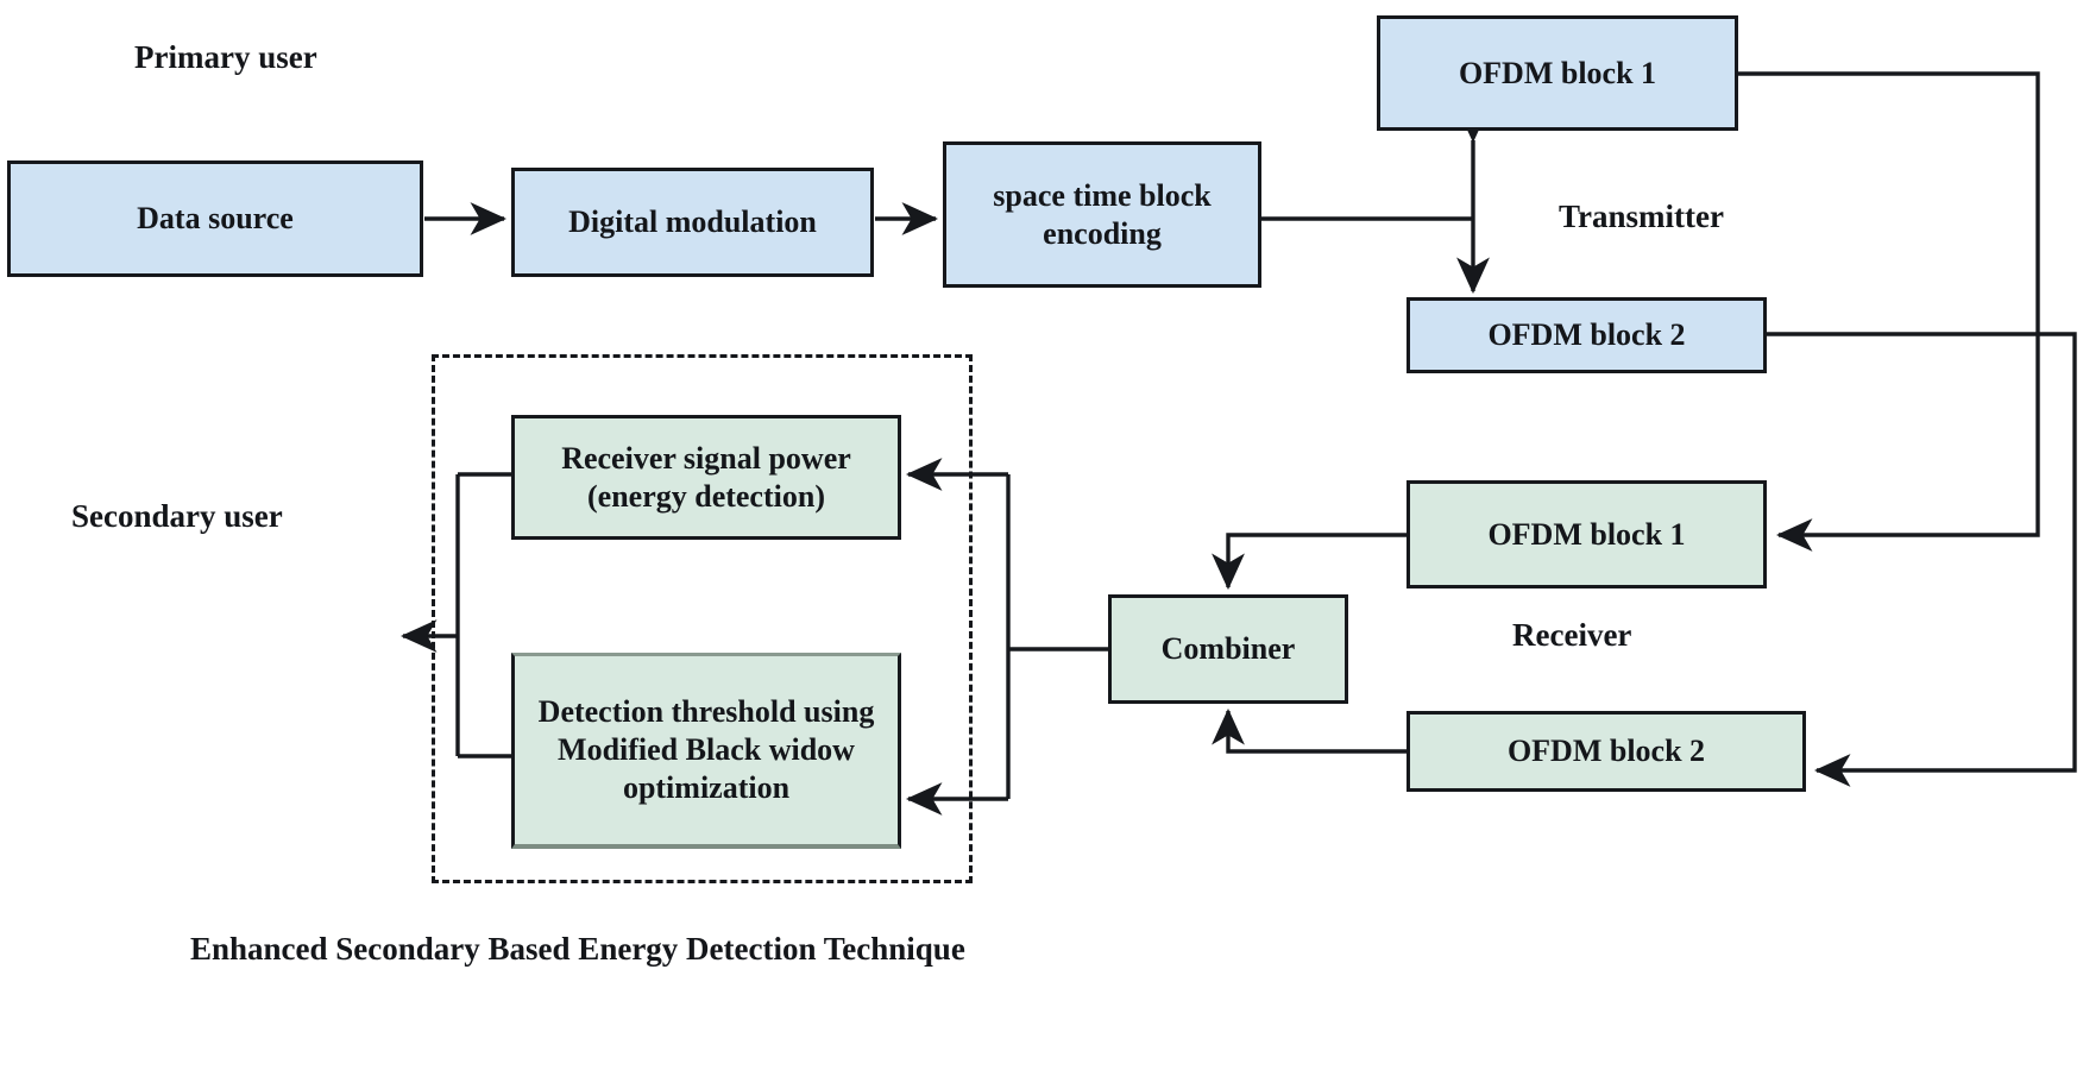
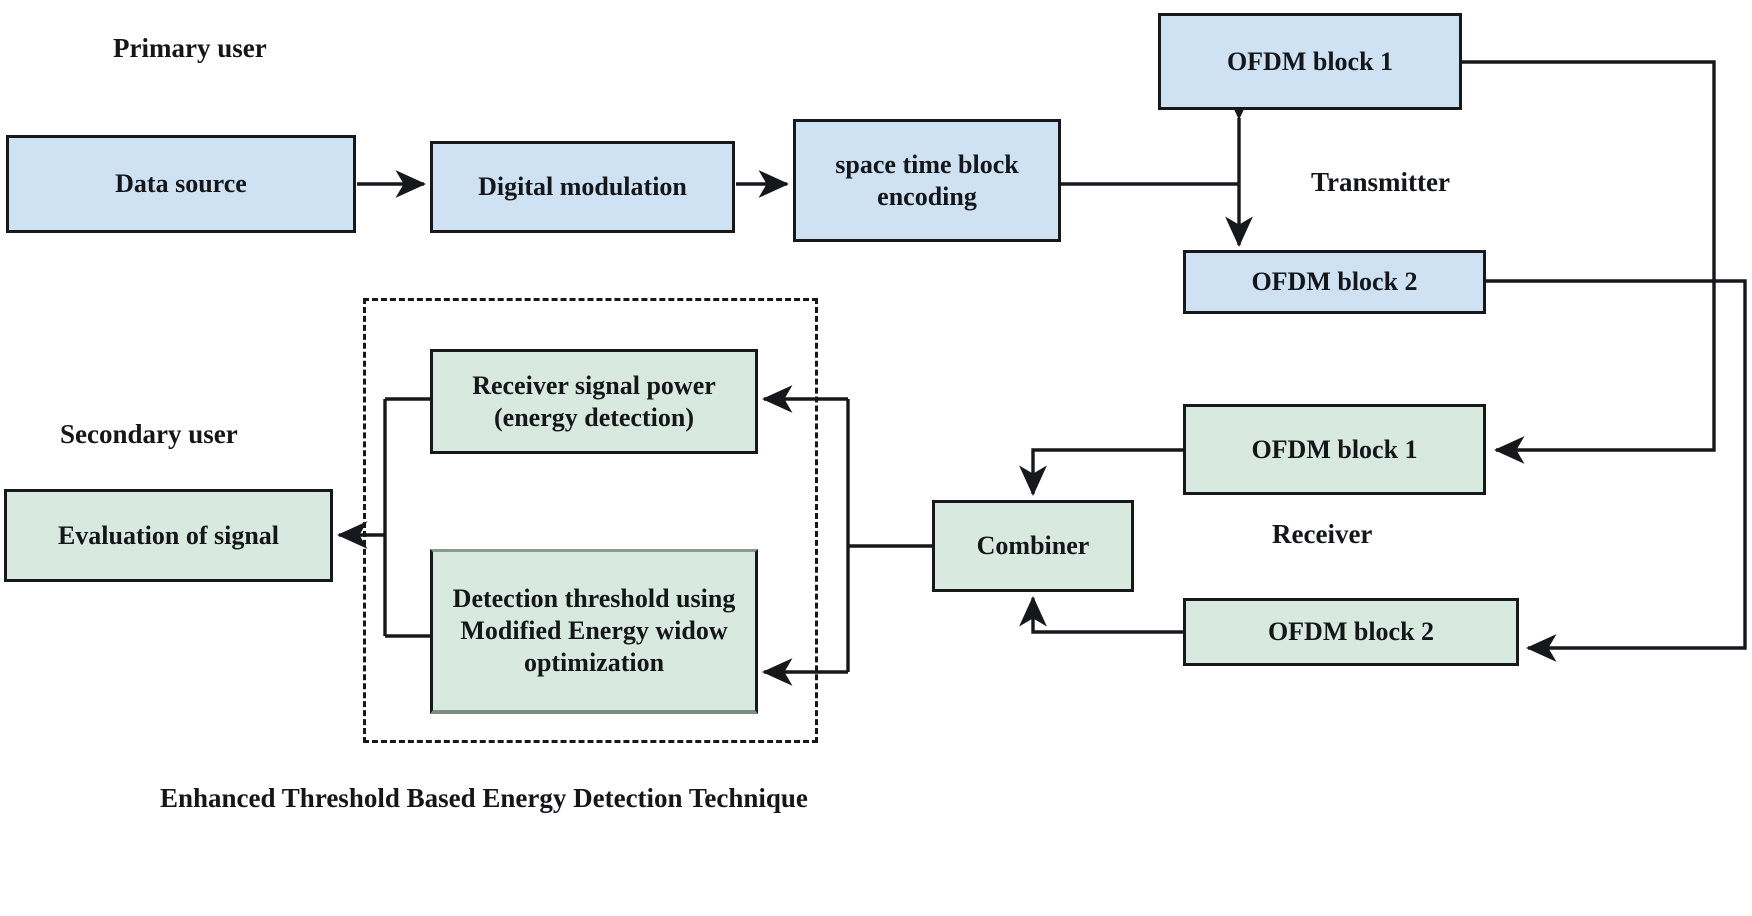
  Primary user
  Transmitter
  Secondary user
  Receiver
  Data source
  Digital modulation
  space time block encoding
  OFDM block 1
  OFDM block 2
  OFDM block 1
  OFDM block 2
  Combiner
  Receiver signal power (energy detection)
- Detection threshold using Modified Black widow optimization
+ Detection threshold using Modified Energy widow optimization
+ Evaluation of signal
- Enhanced Secondary Based Energy Detection Technique
+ Enhanced Threshold Based Energy Detection Technique
